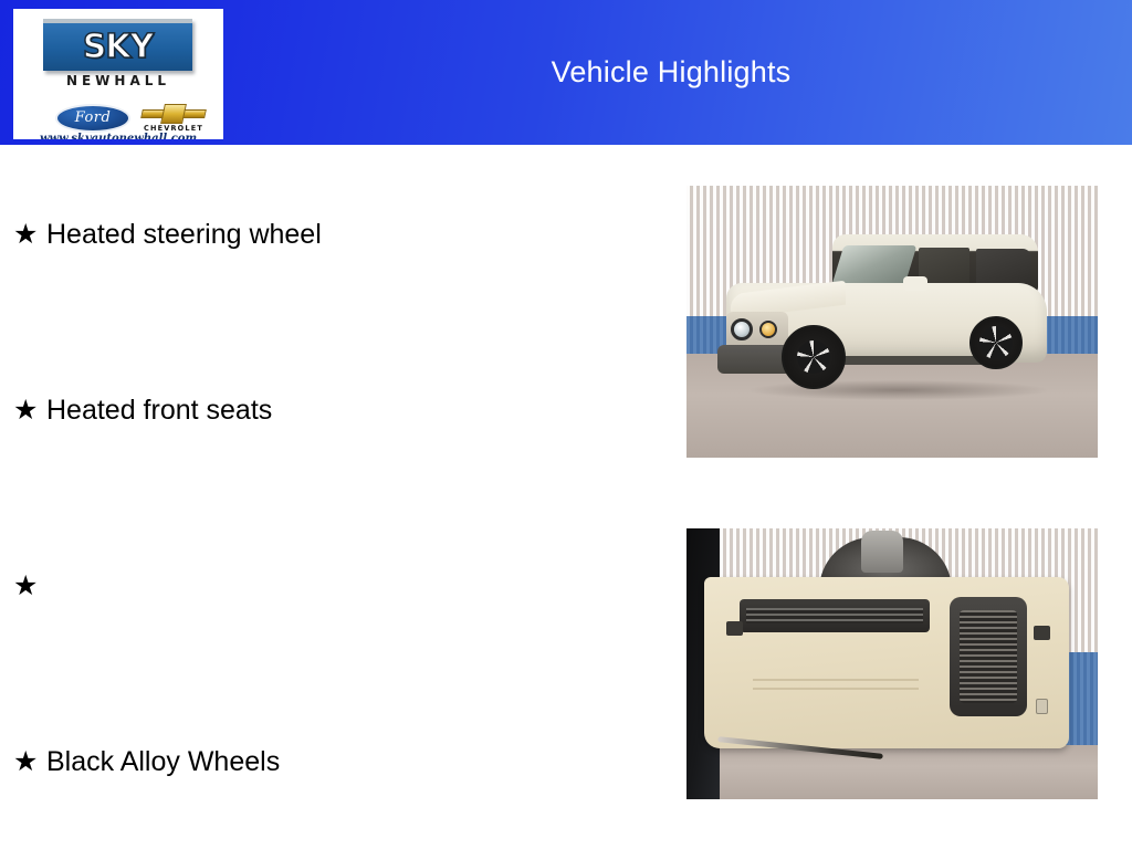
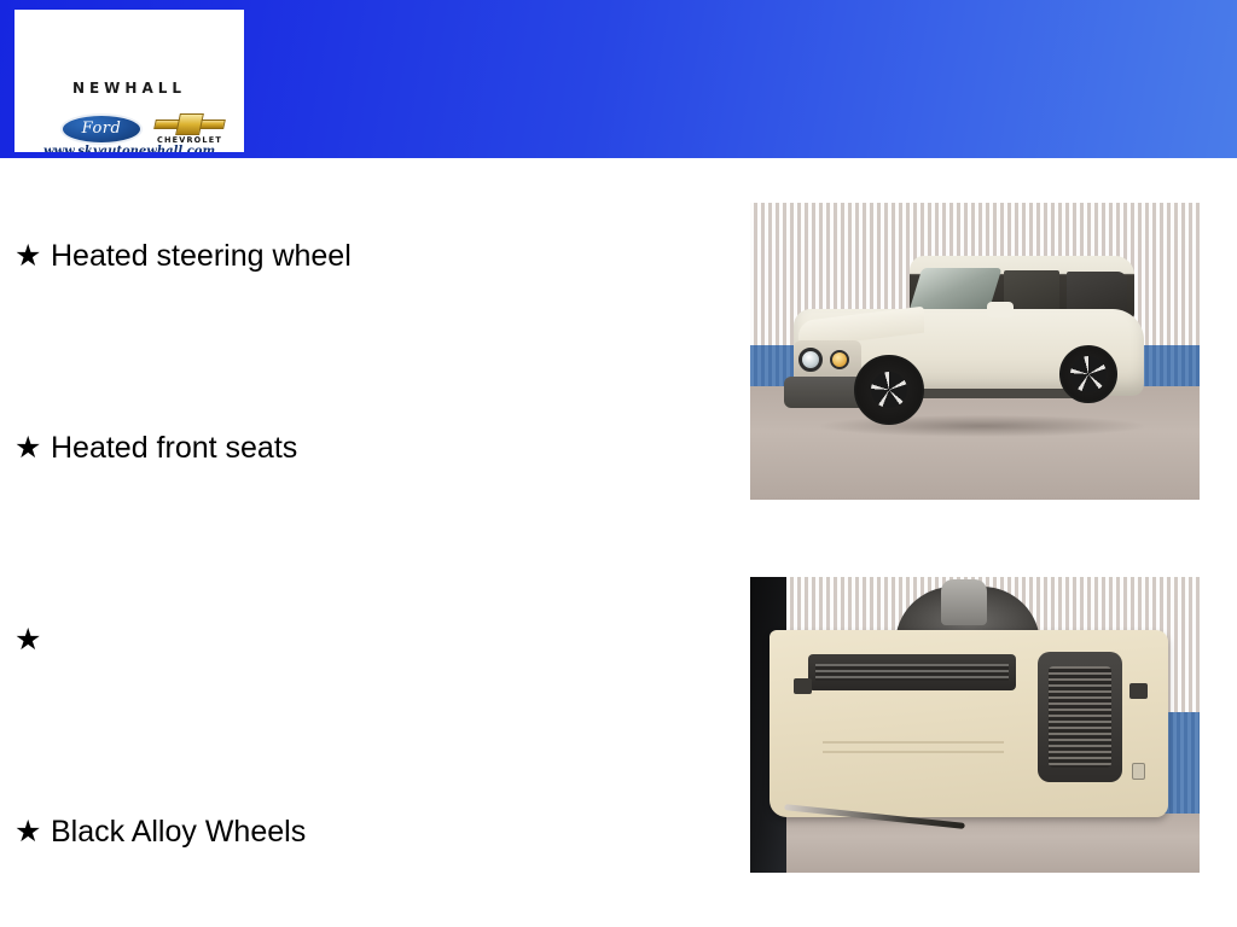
- Vehicle Highlights
- SKY
  NEWHALL
  Ford
  CHEVROLET
  www.skyautonewhall.com
  ★
  Heated steering wheel
  ★
  Heated front seats
  ★
  ★
  Black Alloy Wheels
